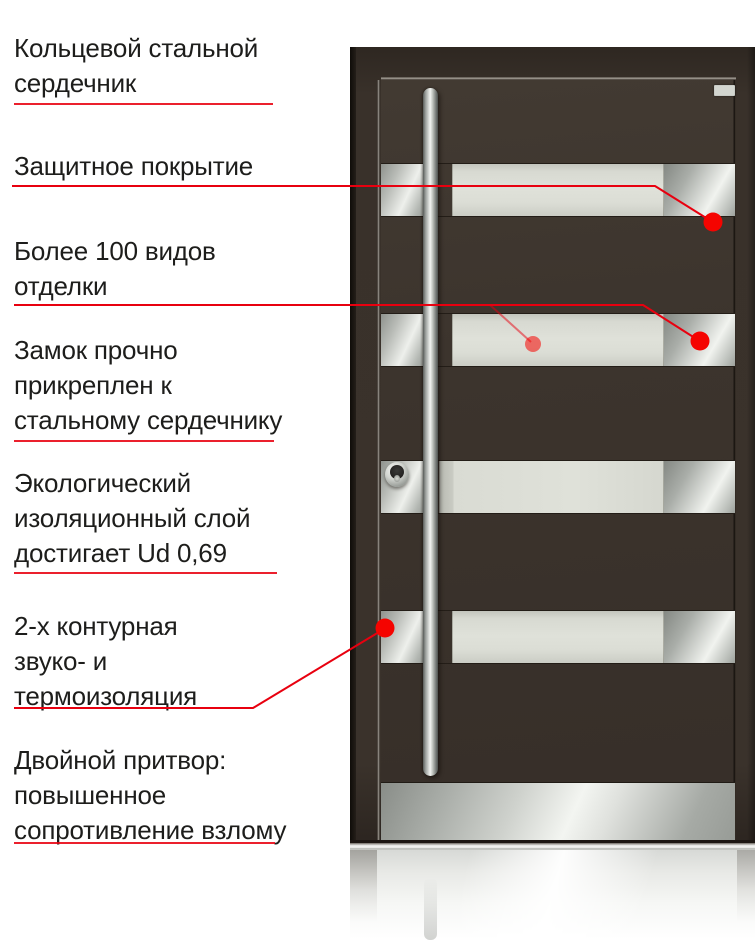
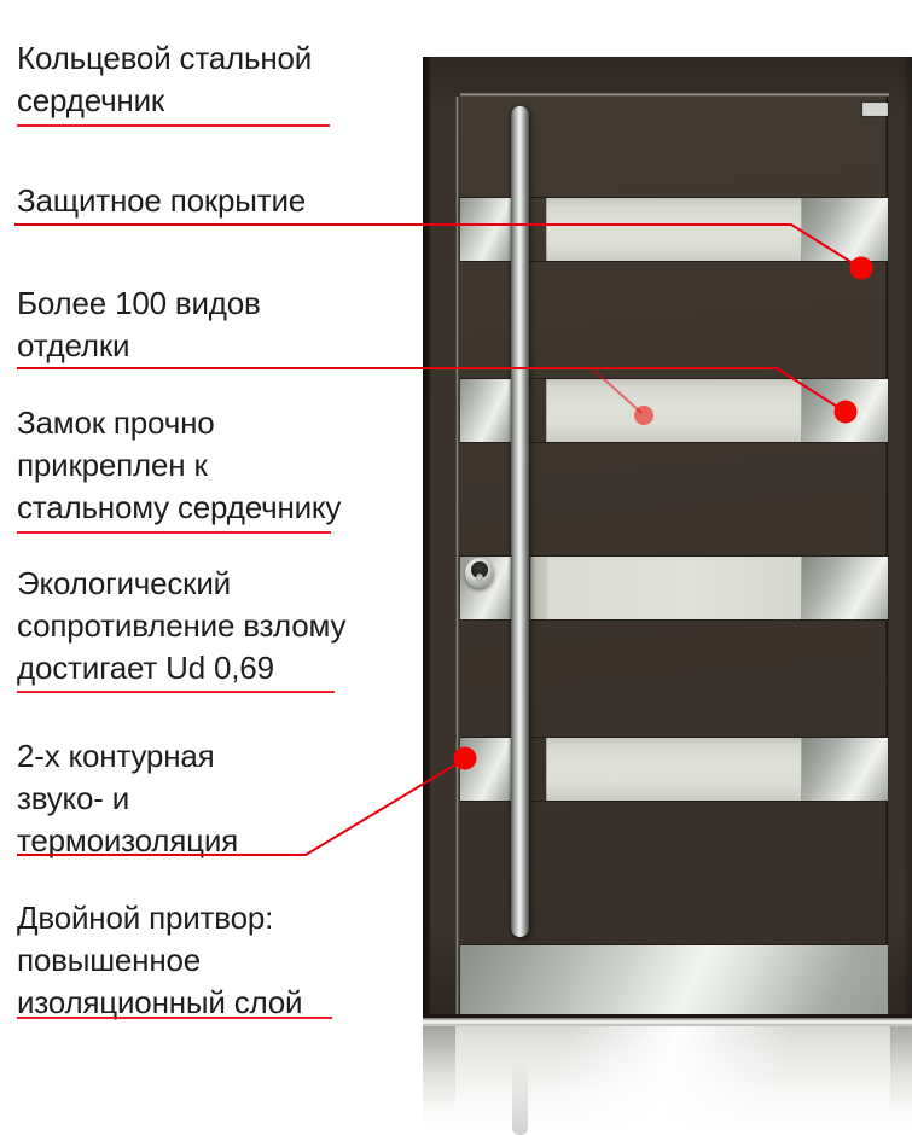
  Кольцевой стальной
  сердечник
  Защитное покрытие
  Более 100 видов
  отделки
  Замок прочно
  прикреплен к
  стальному сердечнику
  Экологический
- изоляционный слой
+ сопротивление взлому
  достигает Ud 0,69
  2-х контурная
  звуко- и
  термоизоляция
  Двойной притвор:
  повышенное
- сопротивление взлому
+ изоляционный слой
